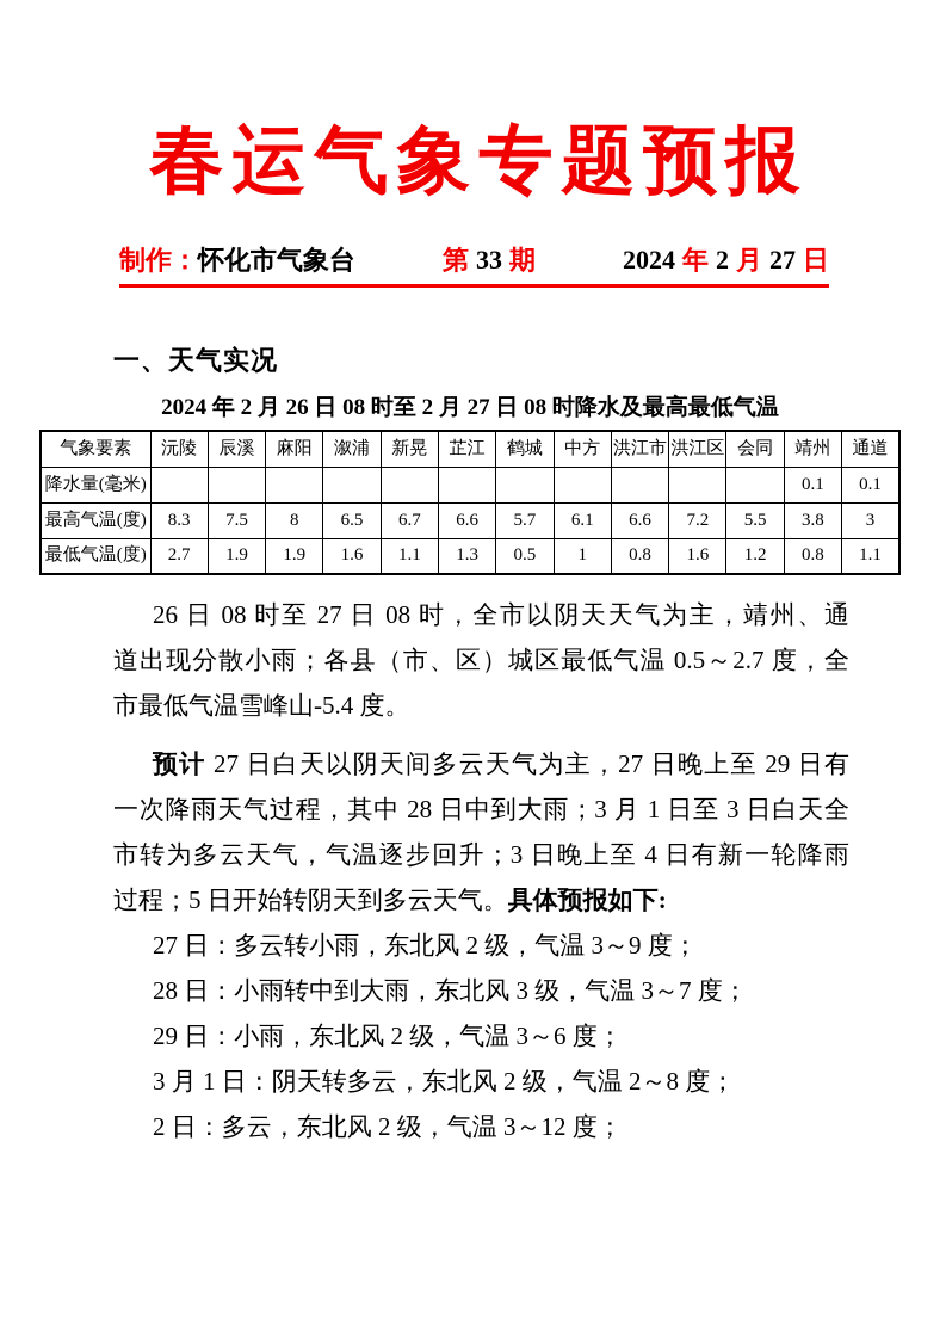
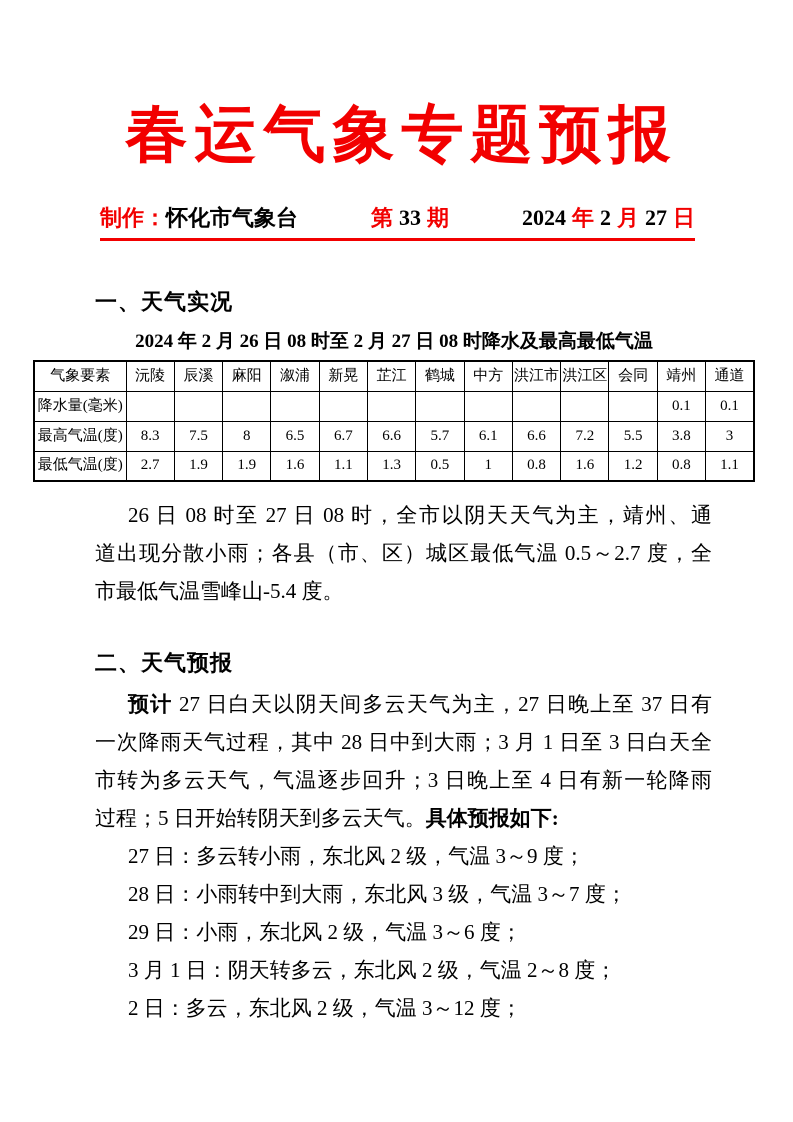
  春运气象专题预报
  制作：怀化市气象台
  第 33 期
  2024 年 2 月 27 日
  一、天气实况
  2024 年 2 月 26 日 08 时至 2 月 27 日 08 时降水及最高最低气温
  气象要素	沅陵	辰溪	麻阳	溆浦	新晃	芷江	鹤城	中方	洪江市	洪江区	会同	靖州	通道
  降水量(毫米)												0.1	0.1
  最高气温(度)	8.3	7.5	8	6.5	6.7	6.6	5.7	6.1	6.6	7.2	5.5	3.8	3
  最低气温(度)	2.7	1.9	1.9	1.6	1.1	1.3	0.5	1	0.8	1.6	1.2	0.8	1.1
  26 日 08 时至 27 日 08 时，全市以阴天天气为主，靖州、通
  道出现分散小雨；各县（市、区）城区最低气温 0.5～2.7 度，全
  市最低气温雪峰山-5.4 度。
+ 二、天气预报
- 预计 27 日白天以阴天间多云天气为主，27 日晚上至 29 日有
+ 预计 27 日白天以阴天间多云天气为主，27 日晚上至 37 日有
  一次降雨天气过程，其中 28 日中到大雨；3 月 1 日至 3 日白天全
  市转为多云天气，气温逐步回升；3 日晚上至 4 日有新一轮降雨
  过程；5 日开始转阴天到多云天气。具体预报如下:
  27 日：多云转小雨，东北风 2 级，气温 3～9 度；
  28 日：小雨转中到大雨，东北风 3 级，气温 3～7 度；
  29 日：小雨，东北风 2 级，气温 3～6 度；
  3 月 1 日：阴天转多云，东北风 2 级，气温 2～8 度；
  2 日：多云，东北风 2 级，气温 3～12 度；
